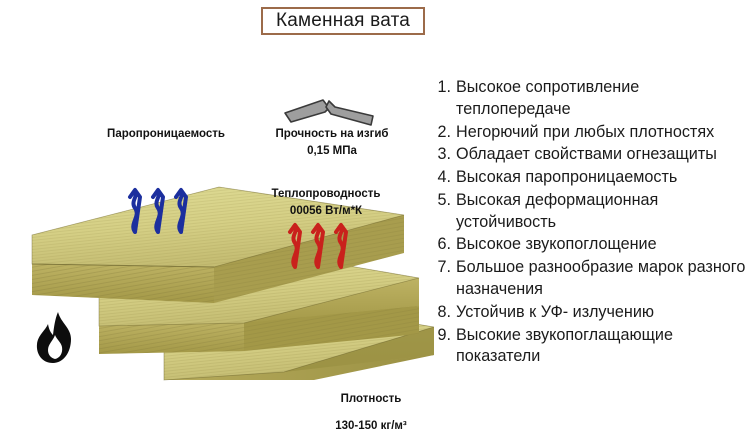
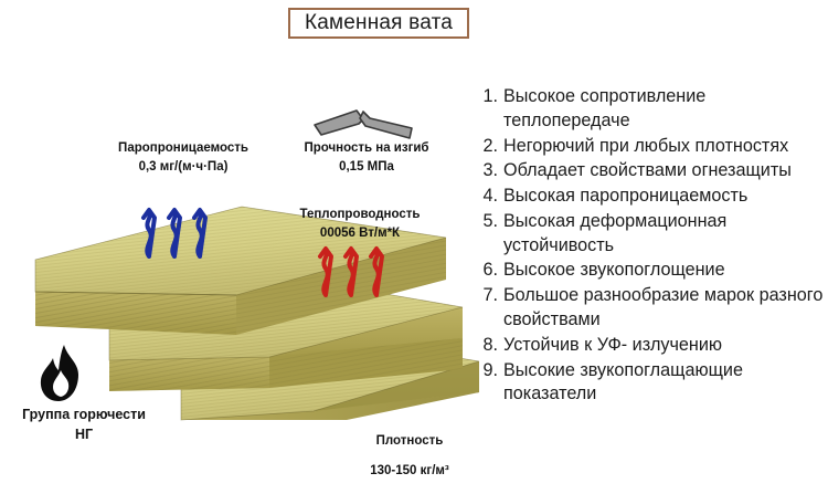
  Каменная вата
  Паропроницаемость
+ 0,3 мг/(м·ч·Па)
  Прочность на изгиб
  0,15 МПа
  Теплопроводность
  00056 Вт/м*К
+ Группа горючести
+ НГ
  Плотность
  130-150 кг/м³
  1.
  Высокое сопротивление теплопередаче
  2.
  Негорючий при любых плотностях
  3.
  Обладает свойствами огнезащиты
  4.
  Высокая паропроницаемость
  5.
  Высокая деформационная устойчивость
  6.
  Высокое звукопоглощение
  7.
- Большое разнообразие марок разного назначения
+ Большое разнообразие марок разного свойствами
  8.
  Устойчив к УФ- излучению
  9.
  Высокие звукопоглащающие показатели
